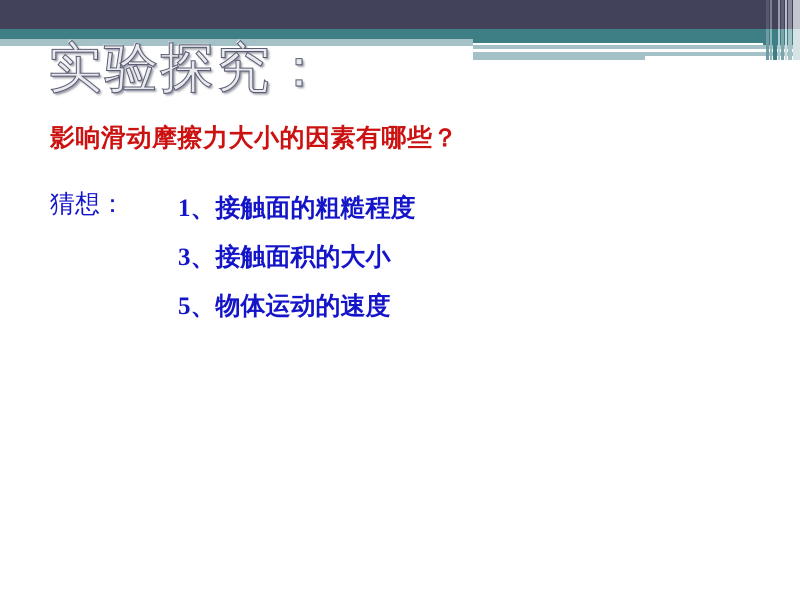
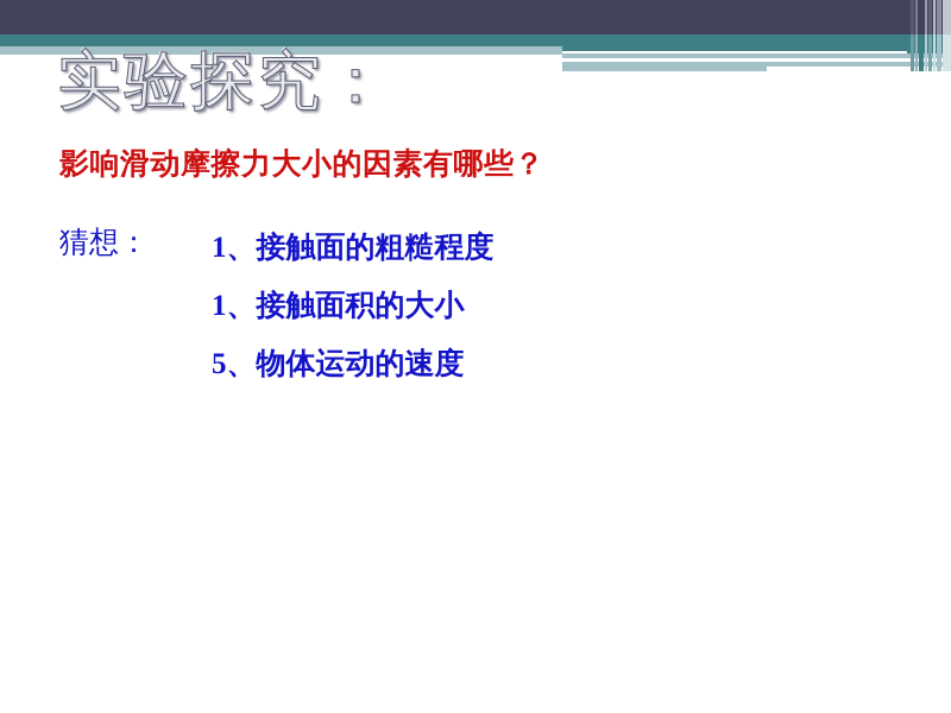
  实验探究：
  影响滑动摩擦力大小的因素有哪些？
  猜想：
  1、接触面的粗糙程度
- 3、接触面积的大小
+ 1、接触面积的大小
  5、物体运动的速度
